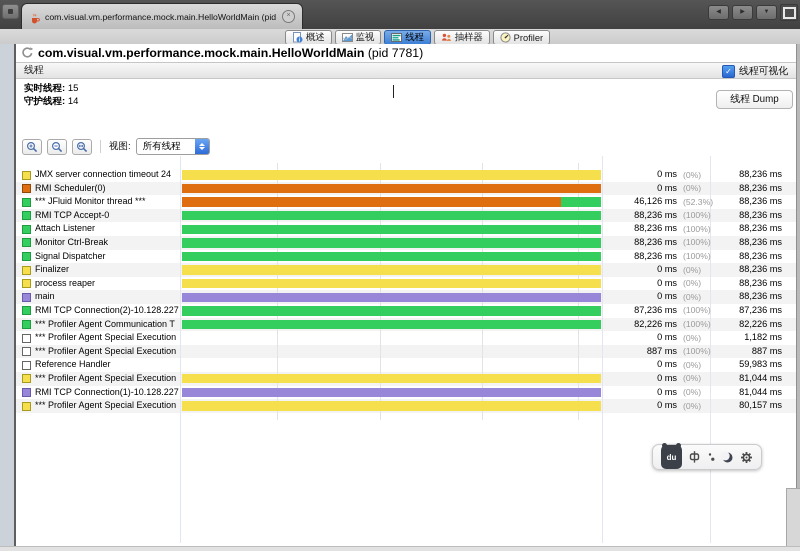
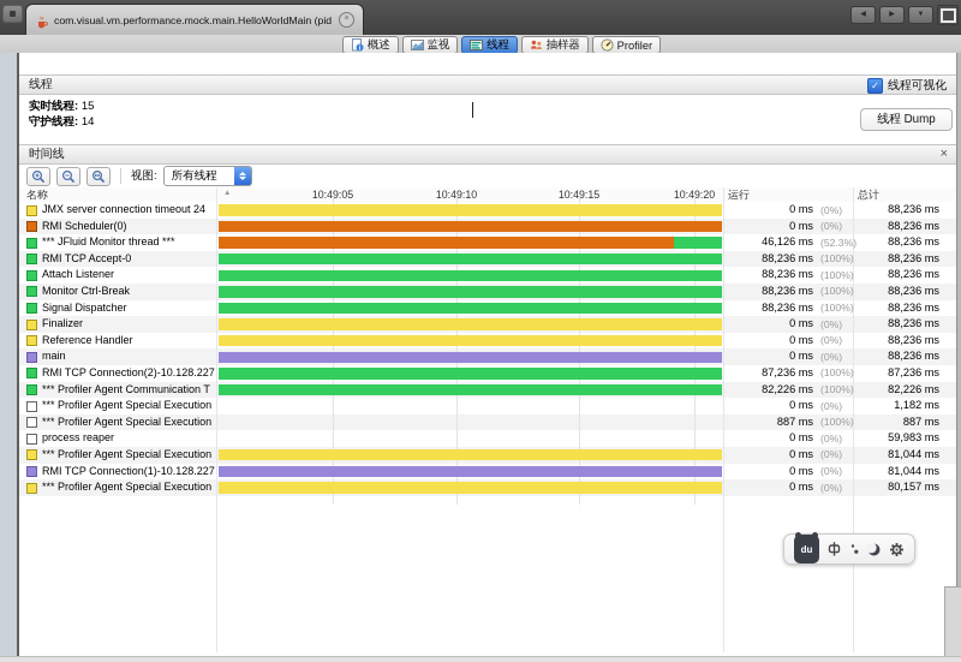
  com.visual.vm.performance.mock.main.HelloWorldMain (pid
  概述
  监视
  线程
  抽样器
  Profiler
- com.visual.vm.performance.mock.main.HelloWorldMain (pid 7781)
  线程
  ✓
  线程可视化
  实时线程: 15
  守护线程: 14
  线程 Dump
+ 时间线
+ ×
  视图:
  所有线程
+ 名称
+ 运行
+ 总计
+ 10:49:05
+ 10:49:10
+ 10:49:15
+ 10:49:20
  JMX server connection timeout 24
  0 ms
  (0%)
  88,236 ms
  RMI Scheduler(0)
  0 ms
  (0%)
  88,236 ms
  *** JFluid Monitor thread ***
  46,126 ms
  (52.3%)
  88,236 ms
  RMI TCP Accept-0
  88,236 ms
  (100%)
  88,236 ms
  Attach Listener
  88,236 ms
  (100%)
  88,236 ms
  Monitor Ctrl-Break
  88,236 ms
  (100%)
  88,236 ms
  Signal Dispatcher
  88,236 ms
  (100%)
  88,236 ms
  Finalizer
  0 ms
  (0%)
  88,236 ms
- process reaper
+ Reference Handler
  0 ms
  (0%)
  88,236 ms
  main
  0 ms
  (0%)
  88,236 ms
  RMI TCP Connection(2)-10.128.227
  87,236 ms
  (100%)
  87,236 ms
  *** Profiler Agent Communication T
  82,226 ms
  (100%)
  82,226 ms
  *** Profiler Agent Special Execution
  0 ms
  (0%)
  1,182 ms
  *** Profiler Agent Special Execution
  887 ms
  (100%)
  887 ms
- Reference Handler
+ process reaper
  0 ms
  (0%)
  59,983 ms
  *** Profiler Agent Special Execution
  0 ms
  (0%)
  81,044 ms
  RMI TCP Connection(1)-10.128.227
  0 ms
  (0%)
  81,044 ms
  *** Profiler Agent Special Execution
  0 ms
  (0%)
  80,157 ms
  du
